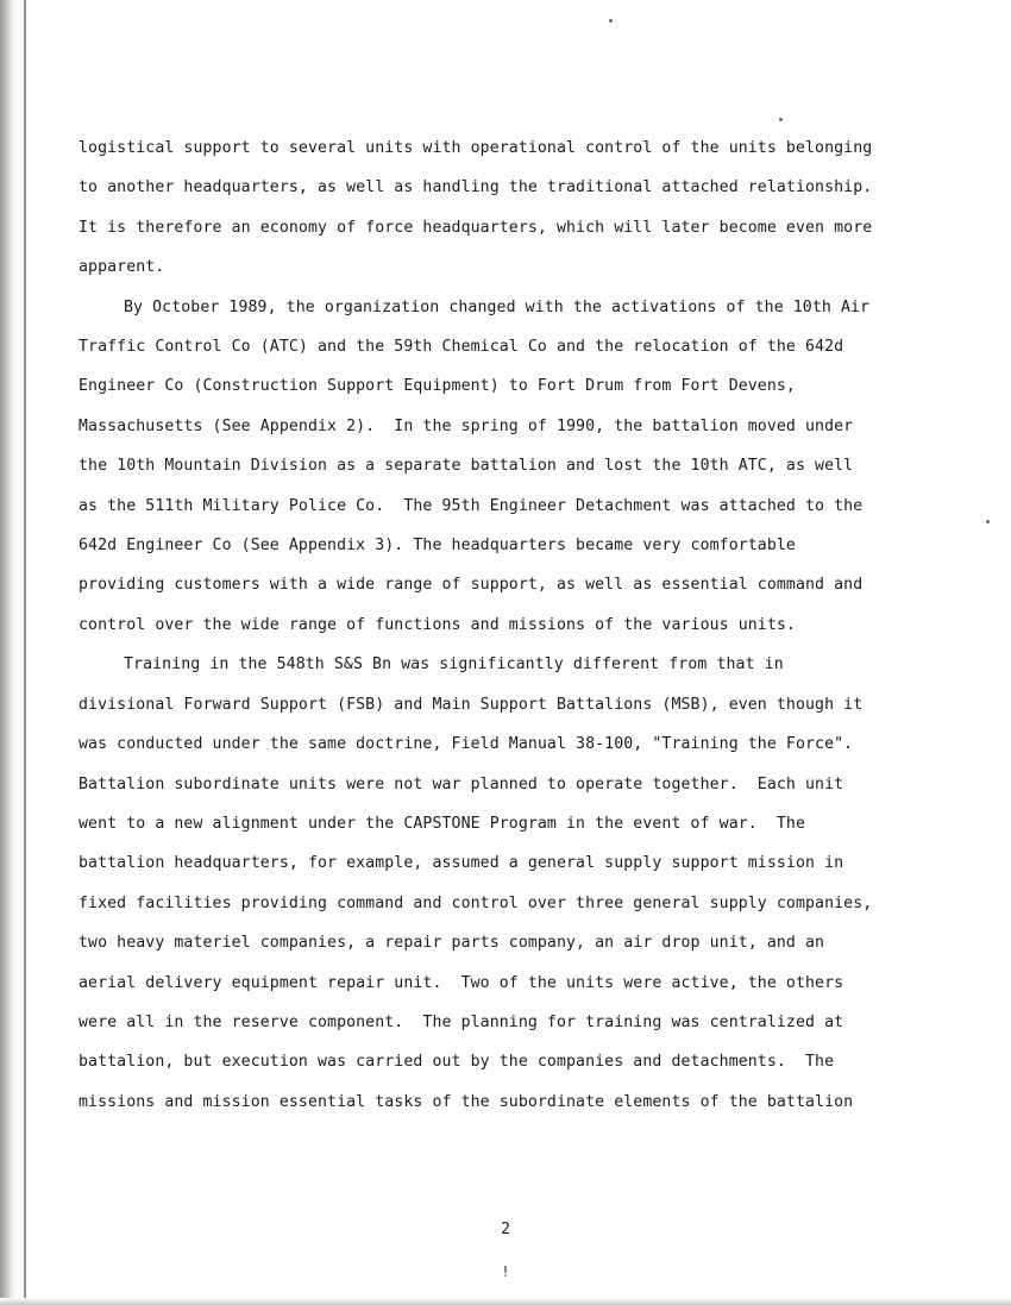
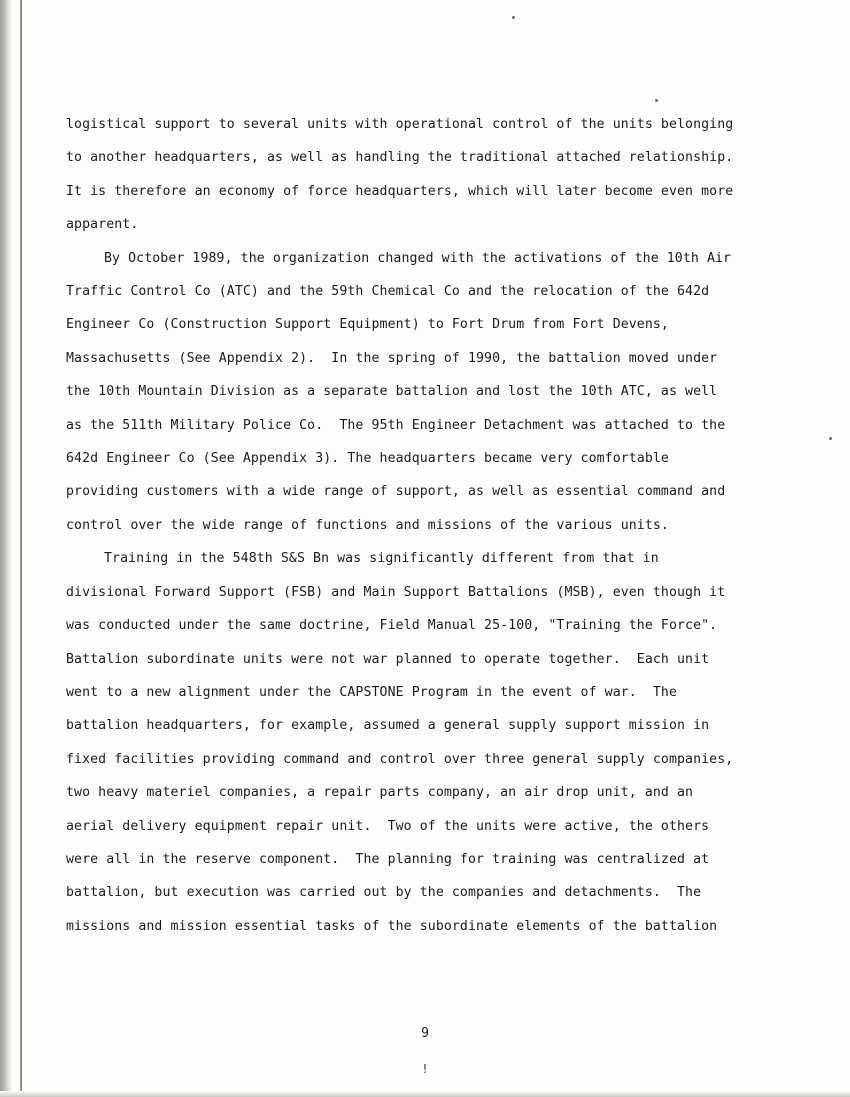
  logistical support to several units with operational control of the units belonging to another headquarters, as well as handling the traditional attached relationship. It is therefore an economy of force headquarters, which will later become even more apparent.
  By October 1989, the organization changed with the activations of the 10th Air Traffic Control Co (ATC) and the 59th Chemical Co and the relocation of the 642d Engineer Co (Construction Support Equipment) to Fort Drum from Fort Devens, Massachusetts (See Appendix 2). In the spring of 1990, the battalion moved under the 10th Mountain Division as a separate battalion and lost the 10th ATC, as well as the 511th Military Police Co. The 95th Engineer Detachment was attached to the 642d Engineer Co (See Appendix 3). The headquarters became very comfortable providing customers with a wide range of support, as well as essential command and control over the wide range of functions and missions of the various units.
- Training in the 548th S&S Bn was significantly different from that in divisional Forward Support (FSB) and Main Support Battalions (MSB), even though it was conducted under the same doctrine, Field Manual 38-100, "Training the Force". Battalion subordinate units were not war planned to operate together. Each unit went to a new alignment under the CAPSTONE Program in the event of war. The battalion headquarters, for example, assumed a general supply support mission in fixed facilities providing command and control over three general supply companies, two heavy materiel companies, a repair parts company, an air drop unit, and an aerial delivery equipment repair unit. Two of the units were active, the others were all in the reserve component. The planning for training was centralized at battalion, but execution was carried out by the companies and detachments. The missions and mission essential tasks of the subordinate elements of the battalion
+ Training in the 548th S&S Bn was significantly different from that in divisional Forward Support (FSB) and Main Support Battalions (MSB), even though it was conducted under the same doctrine, Field Manual 25-100, "Training the Force". Battalion subordinate units were not war planned to operate together. Each unit went to a new alignment under the CAPSTONE Program in the event of war. The battalion headquarters, for example, assumed a general supply support mission in fixed facilities providing command and control over three general supply companies, two heavy materiel companies, a repair parts company, an air drop unit, and an aerial delivery equipment repair unit. Two of the units were active, the others were all in the reserve component. The planning for training was centralized at battalion, but execution was carried out by the companies and detachments. The missions and mission essential tasks of the subordinate elements of the battalion
- 2
+ 9
  !
